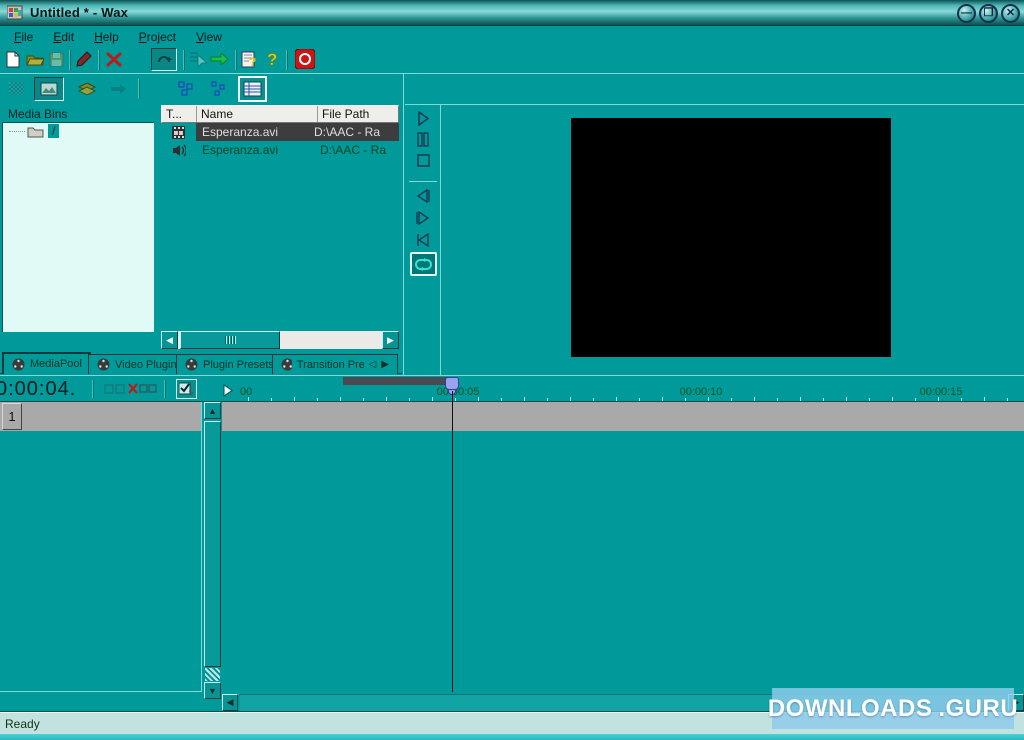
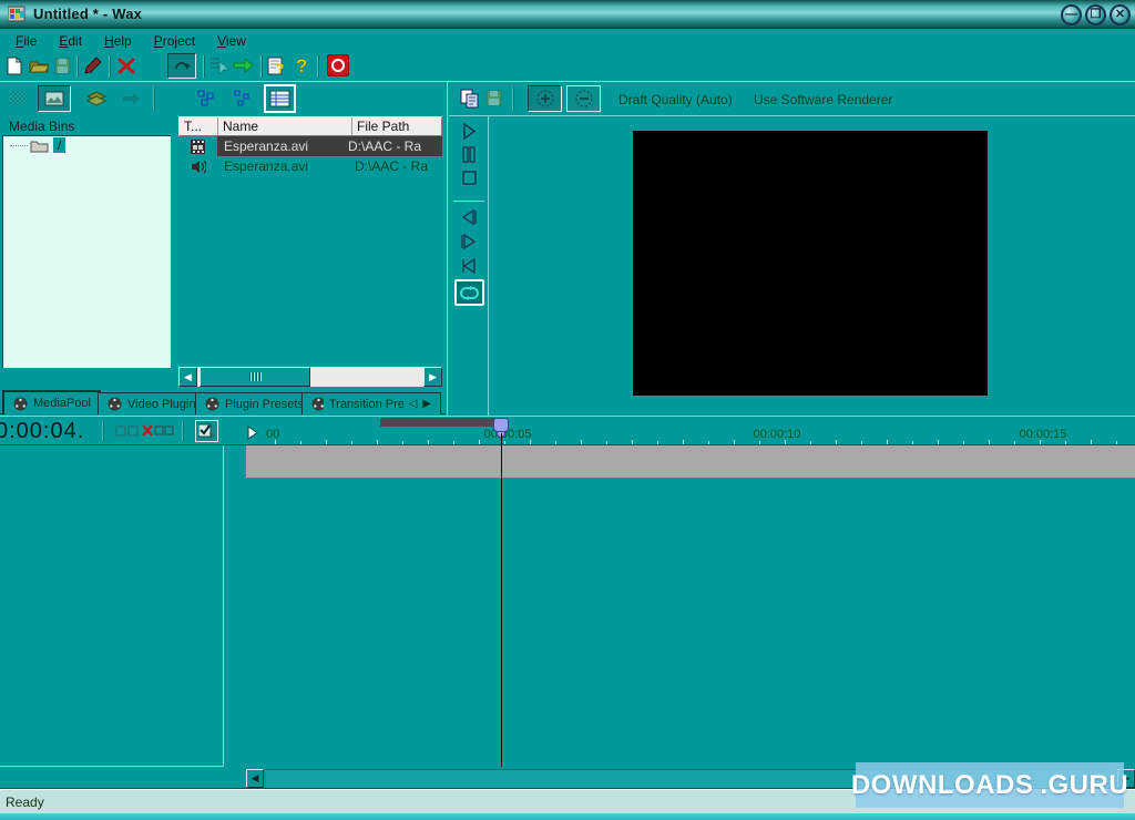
  Untitled * - Wax
  —
  ❐
  ✕
  File
  Edit
  Help
  Project
  View
  ?
  ?
  Media Bins
  /
  T...
  Name
  File Path
  Esperanza.avi
  D:\AAC - Ra
  Esperanza.avi
  D:\AAC - Ra
  ◀
  ▶
  MediaPool
  Video Plugin
  Plugin Preset
  Transition Pre
  ◁
  ▶
+ Draft Quality (Auto)
+ Use Software Renderer
  0:00:04.
  00
  000:05
  00:00:10
  00:00:15
- 1
- ▲
- ▼
  ◀
  ▶
  Ready
  DOWNLOADS
  .GURU
